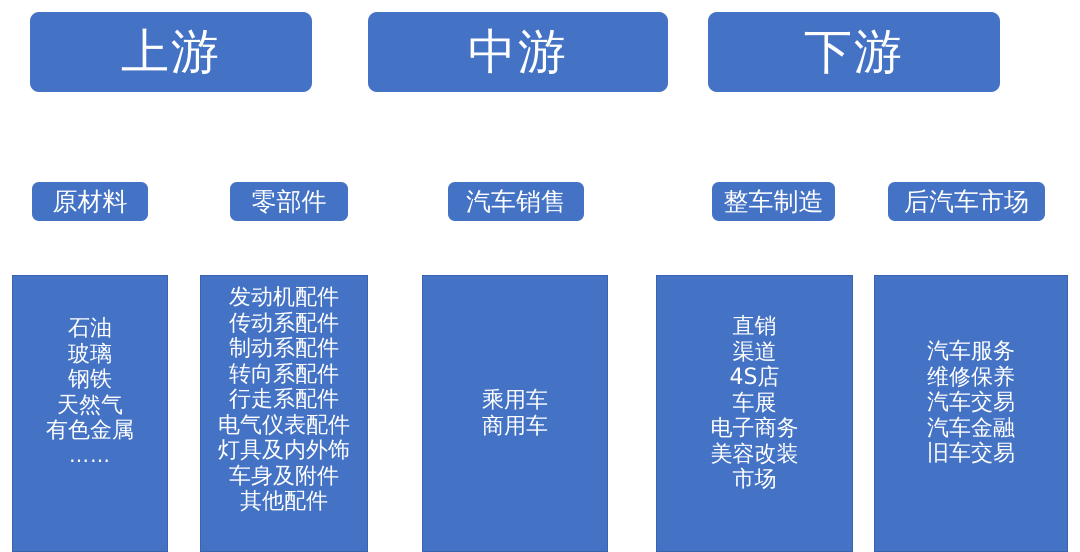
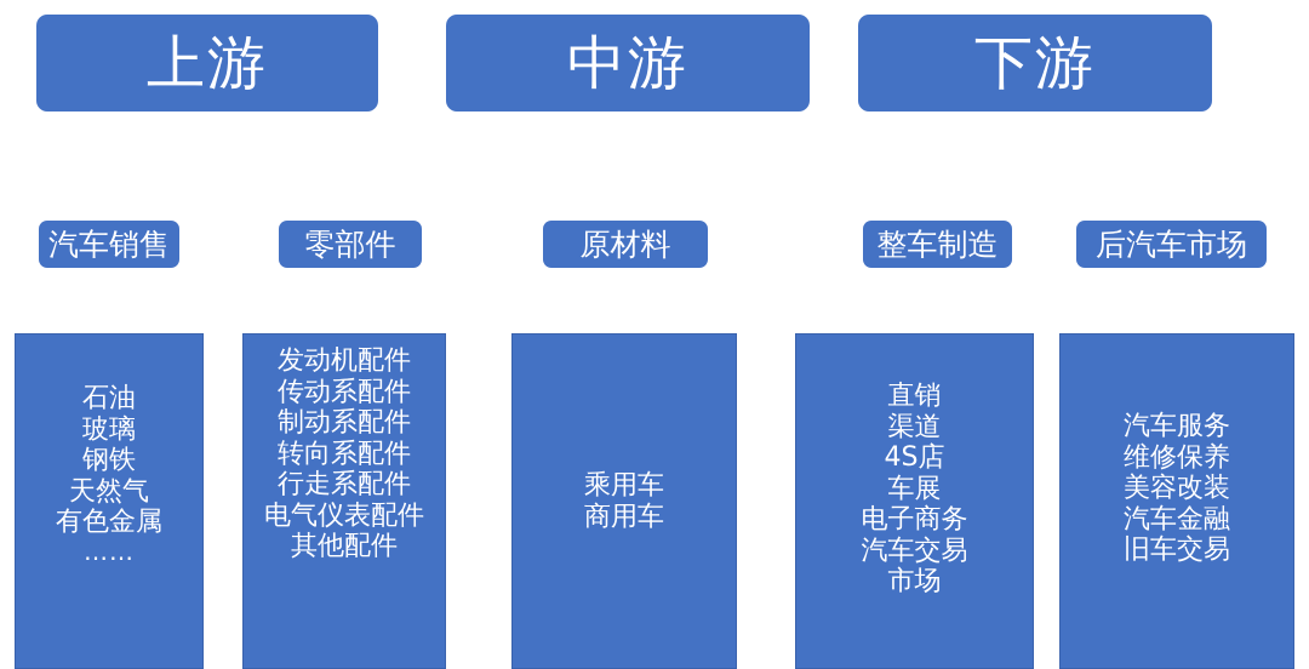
  上游
  中游
  下游
- 原材料
+ 汽车销售
  零部件
- 汽车销售
+ 原材料
  整车制造
  后汽车市场
  石油
  玻璃
  钢铁
  天然气
  有色金属
  ……
  发动机配件
  传动系配件
  制动系配件
  转向系配件
  行走系配件
  电气仪表配件
- 灯具及内外饰
- 车身及附件
  其他配件
  乘用车
  商用车
  直销
  渠道
  4S店
  车展
  电子商务
- 美容改装
+ 汽车交易
  市场
  汽车服务
  维修保养
- 汽车交易
+ 美容改装
  汽车金融
  旧车交易
